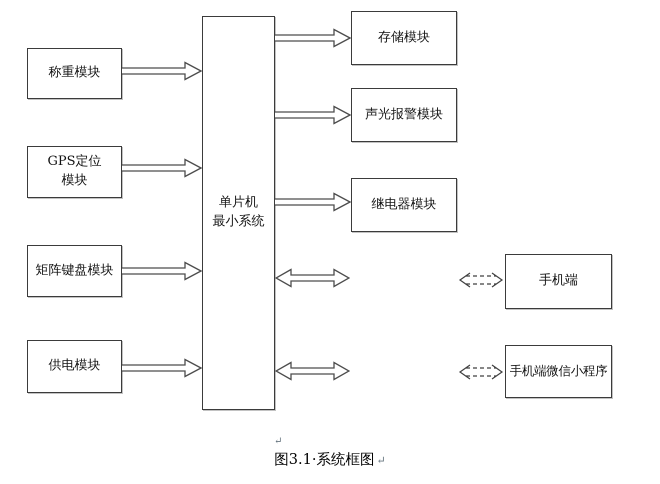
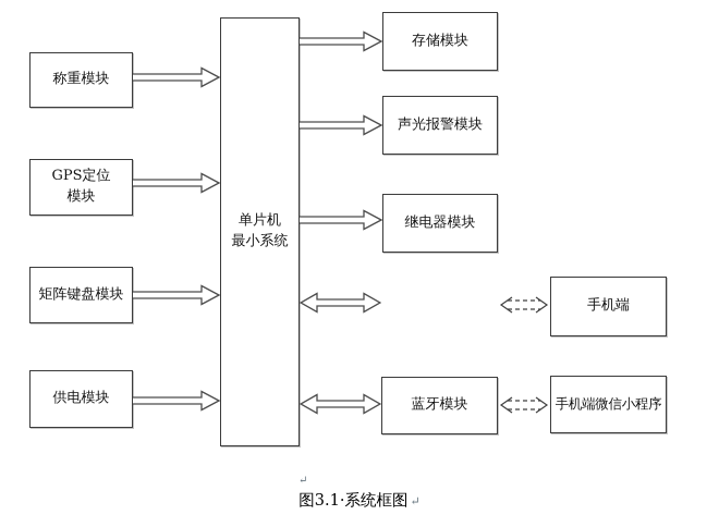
  称重模块
  GPS定位
  模块
  矩阵键盘模块
  供电模块
  单片机
  最小系统
  存储模块
  声光报警模块
  继电器模块
+ 蓝牙模块
  手机端
  手机端微信小程序
  ↵
  图3.1·系统框图
  ↵
